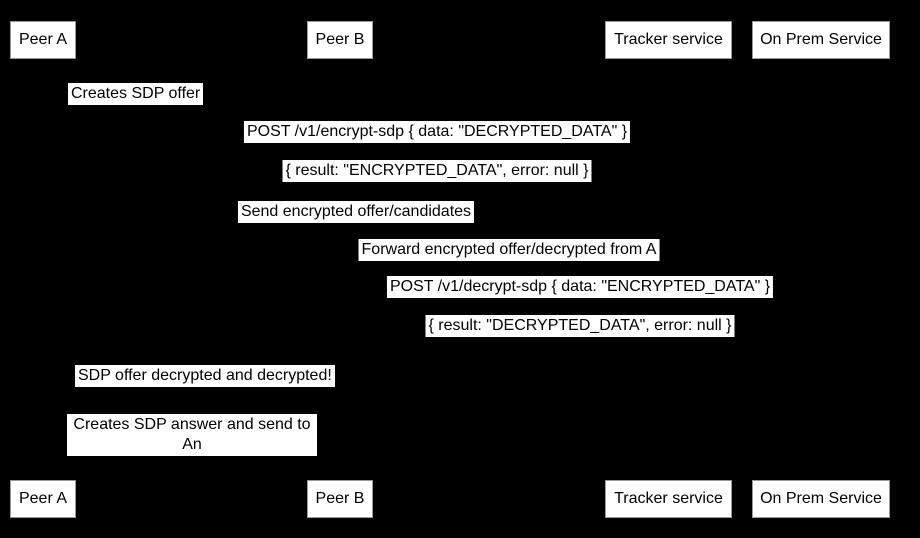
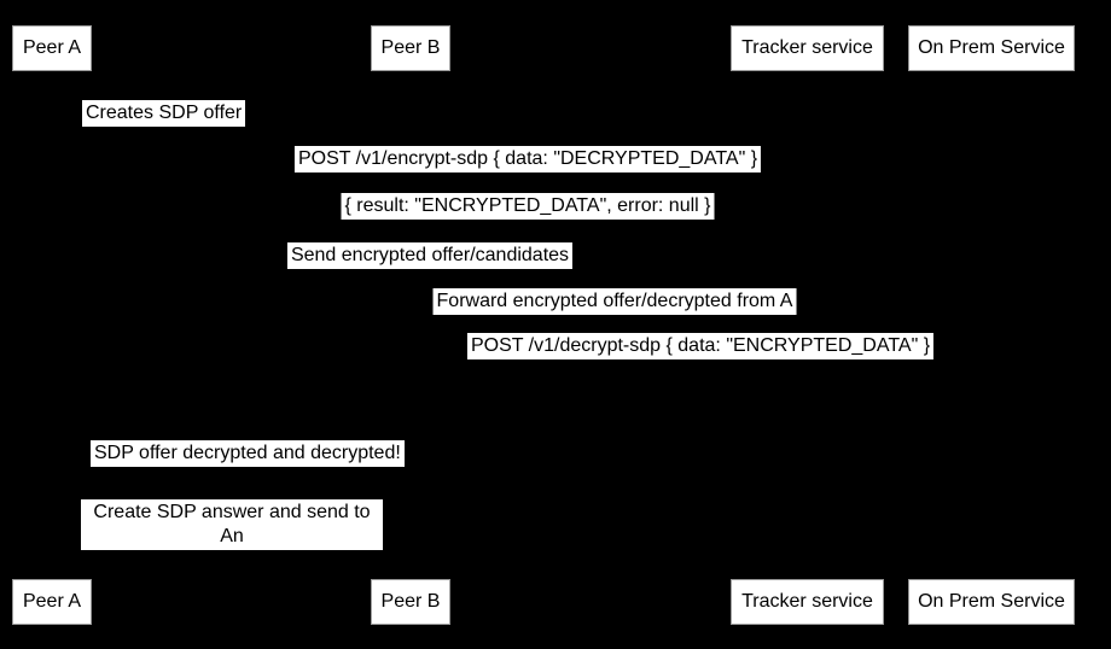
  Peer A
  Peer B
  Tracker service
  On Prem Service
  Creates SDP offer
  POST /v1/encrypt-sdp { data: "DECRYPTED_DATA" }
  { result: "ENCRYPTED_DATA", error: null }
  Send encrypted offer/candidates
  Forward encrypted offer/decrypted from A
  POST /v1/decrypt-sdp { data: "ENCRYPTED_DATA" }
- { result: "DECRYPTED_DATA", error: null }
  SDP offer decrypted and decrypted!
- Creates SDP answer and send to An
+ Create SDP answer and send to An
  Peer A
  Peer B
  Tracker service
  On Prem Service
